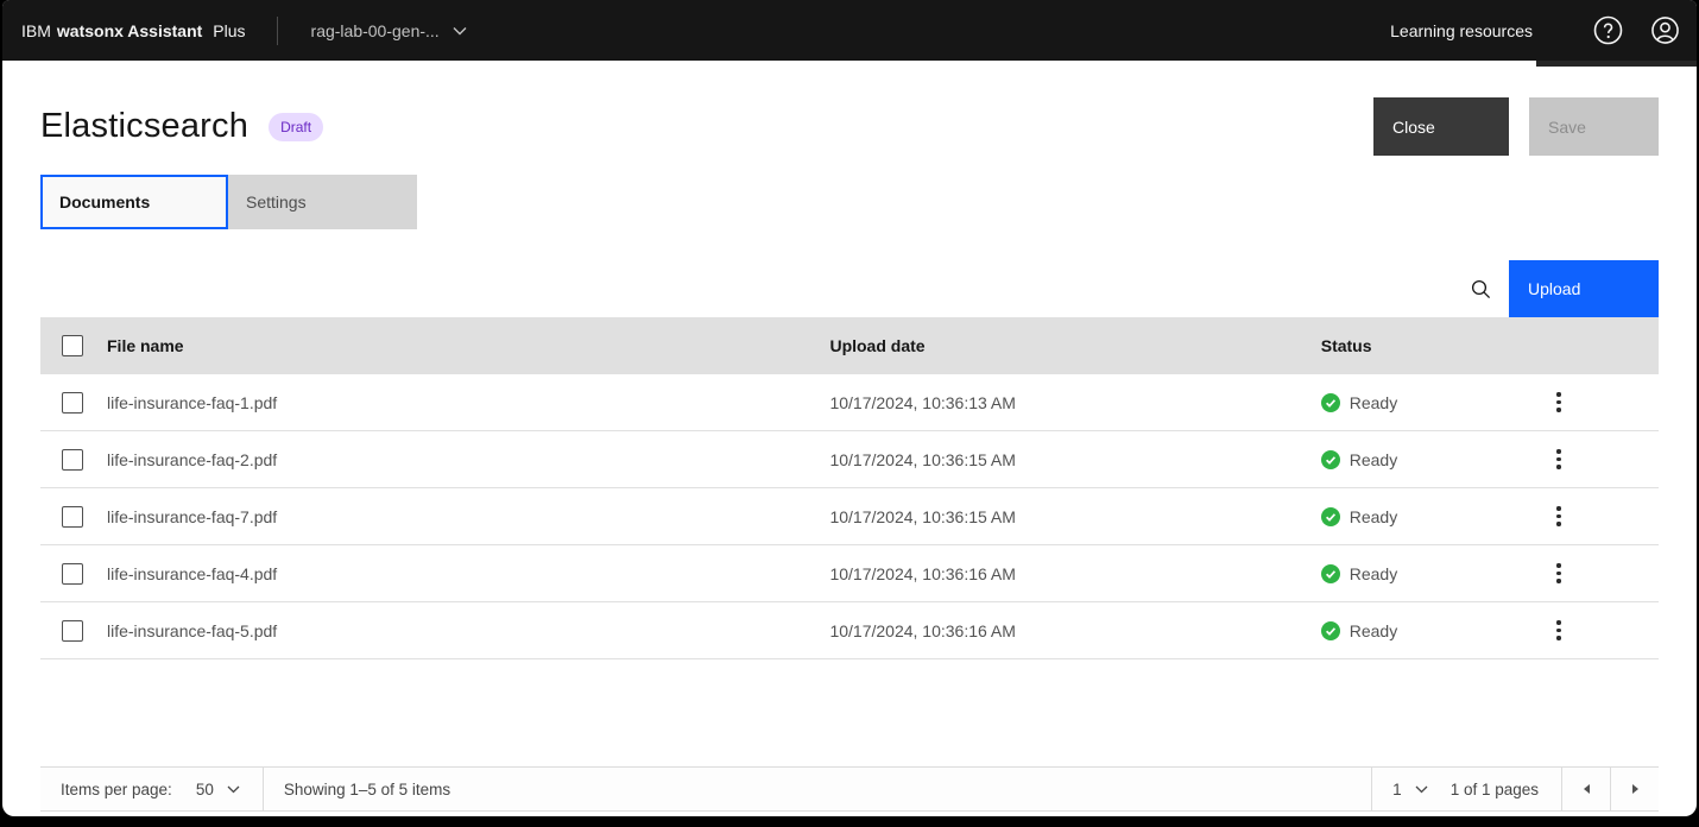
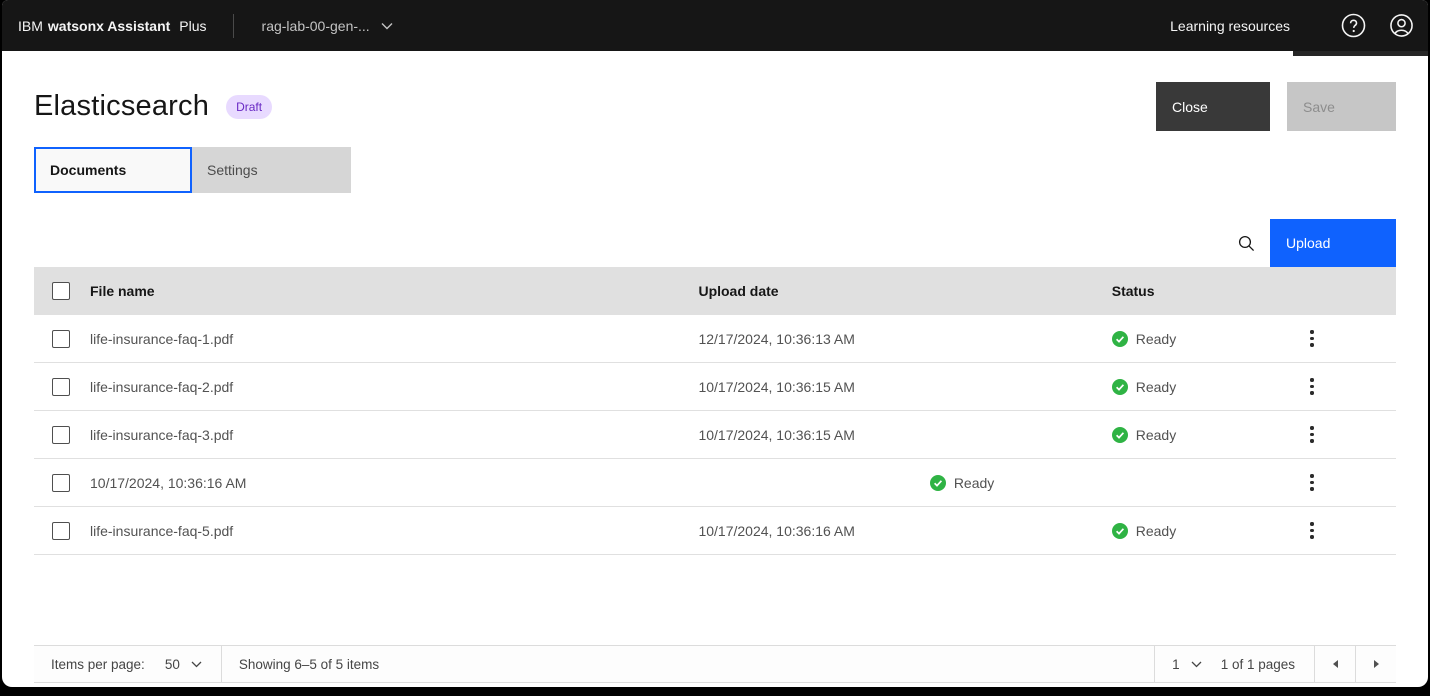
  IBM
  watsonx Assistant
  Plus
  rag-lab-00-gen-...
  Learning resources
  Elasticsearch
  Draft
  Close
  Save
  Documents
  Settings
  Upload
  File name
  Upload date
  Status
  life-insurance-faq-1.pdf
- 10/17/2024, 10:36:13 AM
+ 12/17/2024, 10:36:13 AM
  Ready
  life-insurance-faq-2.pdf
  10/17/2024, 10:36:15 AM
  Ready
- life-insurance-faq-7.pdf
+ life-insurance-faq-3.pdf
  10/17/2024, 10:36:15 AM
  Ready
- life-insurance-faq-4.pdf
  10/17/2024, 10:36:16 AM
  Ready
  life-insurance-faq-5.pdf
  10/17/2024, 10:36:16 AM
  Ready
  Items per page:
  50
- Showing 1–5 of 5 items
+ Showing 6–5 of 5 items
  1
  1 of 1 pages
